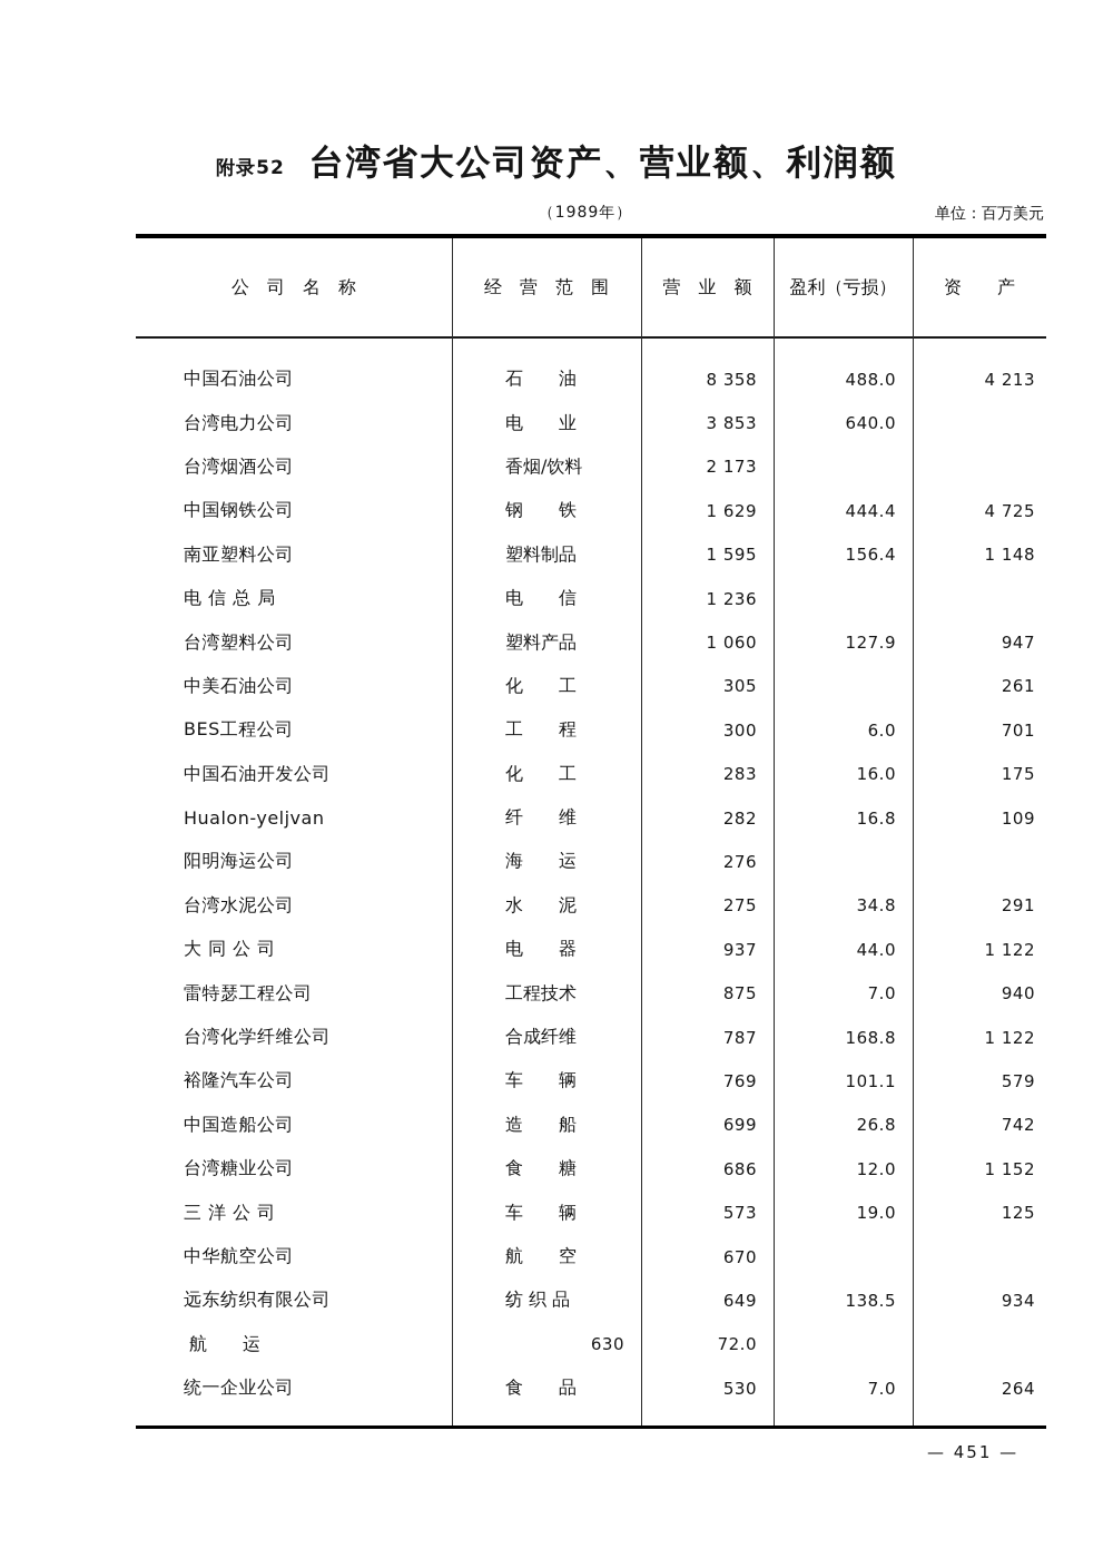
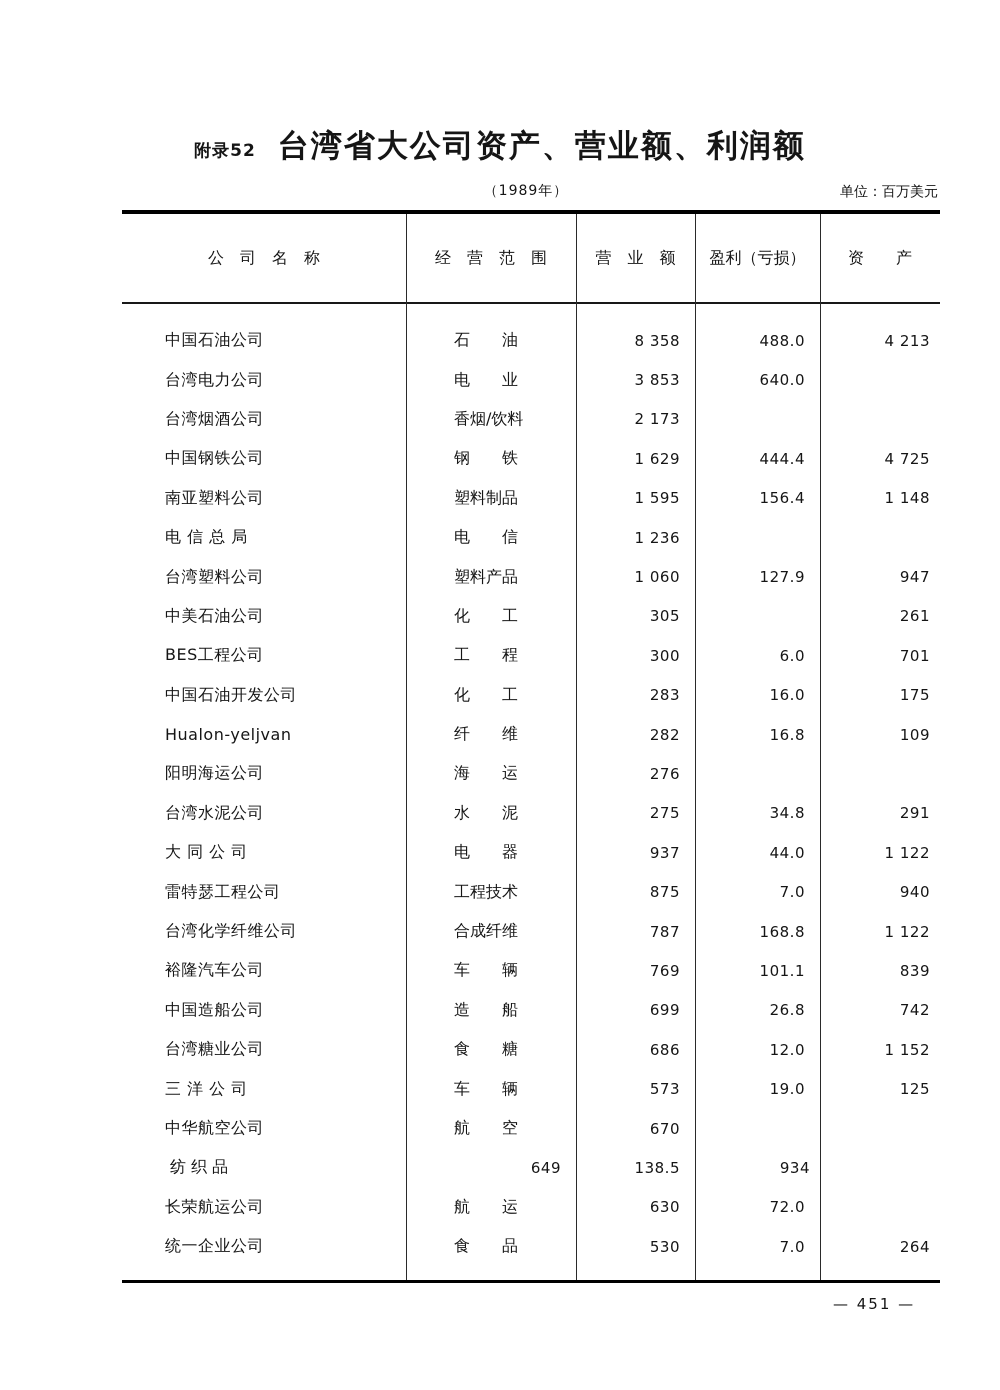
  附录52
  台湾省大公司资产、营业额、利润额
  （1989年）
  单位：百万美元
  公 司 名 称
  经 营 范 围
  营 业 额
  盈利（亏损）
  资 产
  中国石油公司
  石 油
  8 358
  488.0
  4 213
  台湾电力公司
  电 业
  3 853
  640.0
  台湾烟酒公司
  香烟/饮料
  2 173
  中国钢铁公司
  钢 铁
  1 629
  444.4
  4 725
  南亚塑料公司
  塑料制品
  1 595
  156.4
  1 148
  电 信 总 局
  电 信
  1 236
  台湾塑料公司
  塑料产品
  1 060
  127.9
  947
  中美石油公司
  化 工
  305
  261
  BES工程公司
  工 程
  300
  6.0
  701
  中国石油开发公司
  化 工
  283
  16.0
  175
  Hualon-yeljvan
  纤 维
  282
  16.8
  109
  阳明海运公司
  海 运
  276
  台湾水泥公司
  水 泥
  275
  34.8
  291
  大 同 公 司
  电 器
  937
  44.0
  1 122
  雷特瑟工程公司
  工程技术
  875
  7.0
  940
  台湾化学纤维公司
  合成纤维
  787
  168.8
  1 122
  裕隆汽车公司
  车 辆
  769
  101.1
- 579
+ 839
  中国造船公司
  造 船
  699
  26.8
  742
  台湾糖业公司
  食 糖
  686
  12.0
  1 152
  三 洋 公 司
  车 辆
  573
  19.0
  125
  中华航空公司
  航 空
  670
- 远东纺织有限公司
  纺 织 品
  649
  138.5
  934
+ 长荣航运公司
  航 运
  630
  72.0
  统一企业公司
  食 品
  530
  7.0
  264
  — 451 —
